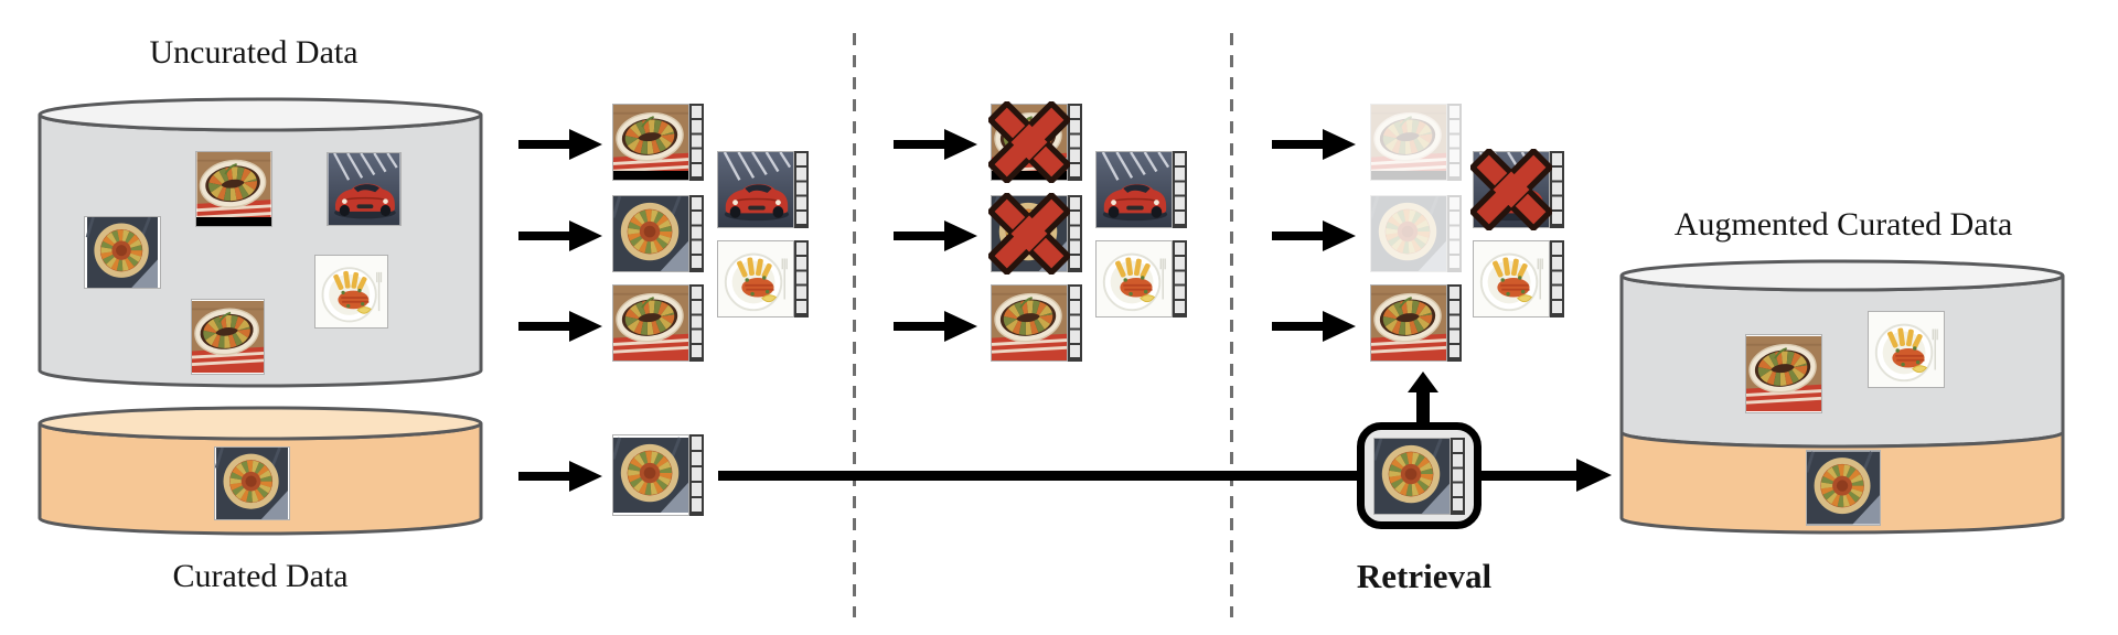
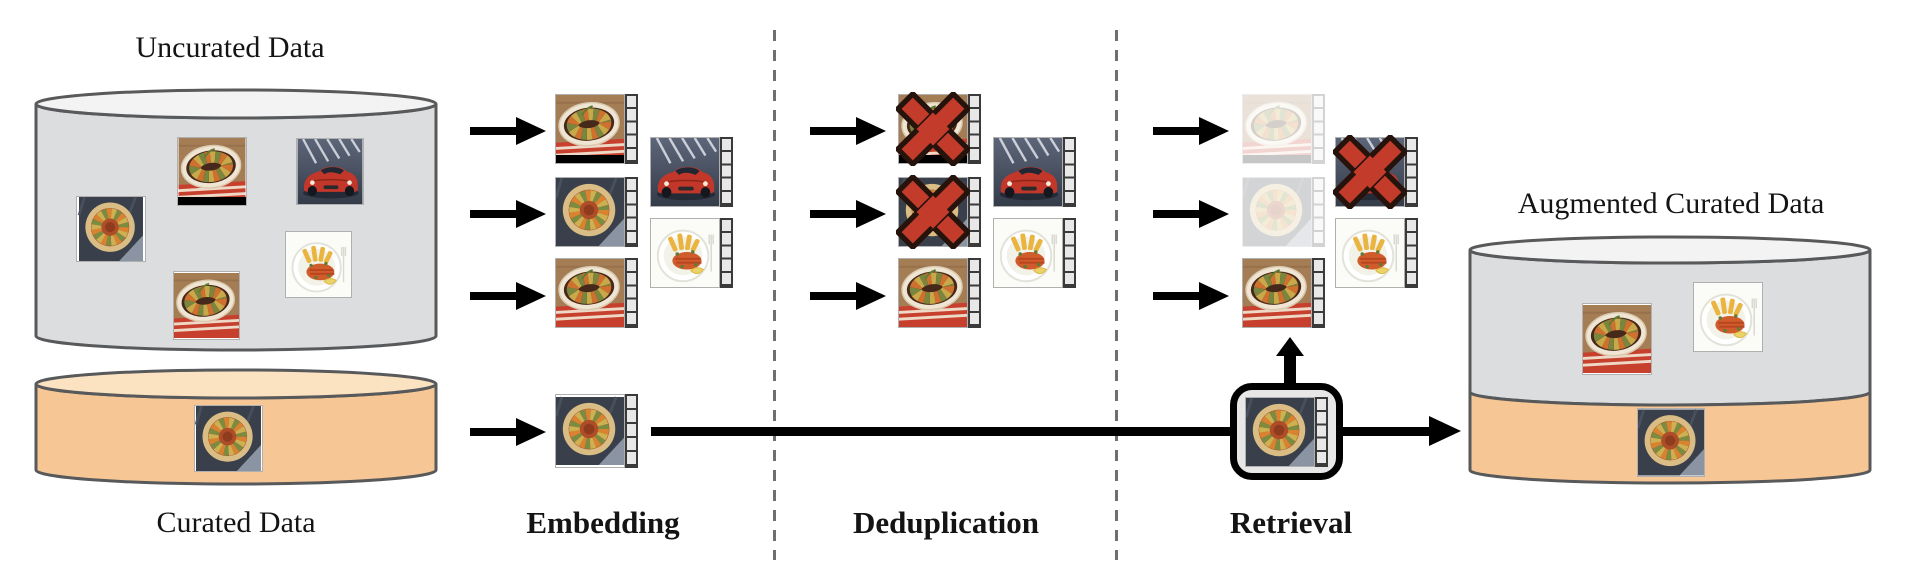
  Uncurated Data
  Curated Data
  Augmented Curated Data
+ Embedding
+ Deduplication
  Retrieval
